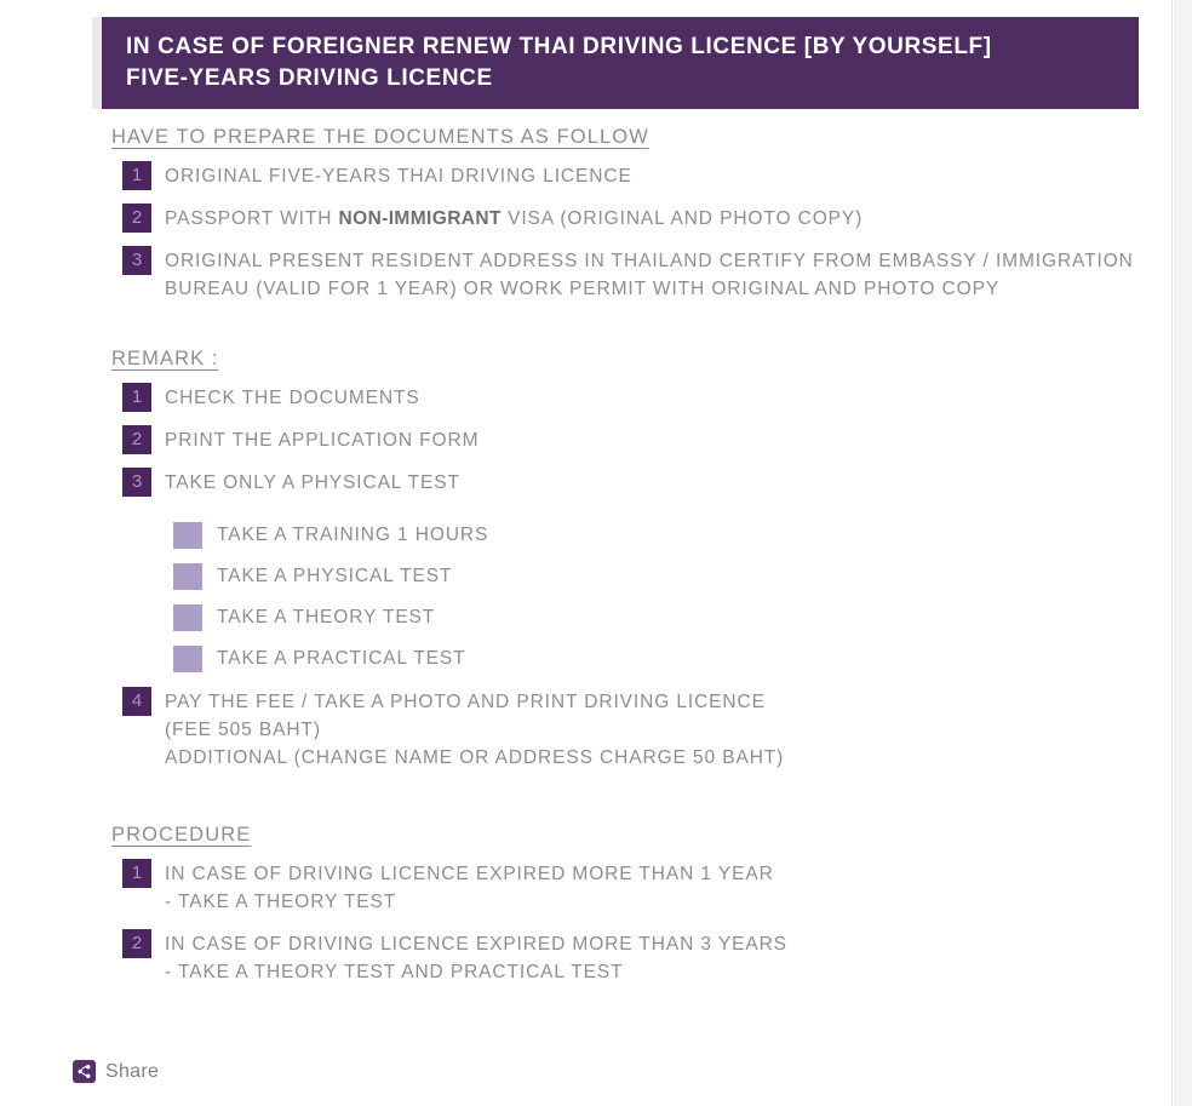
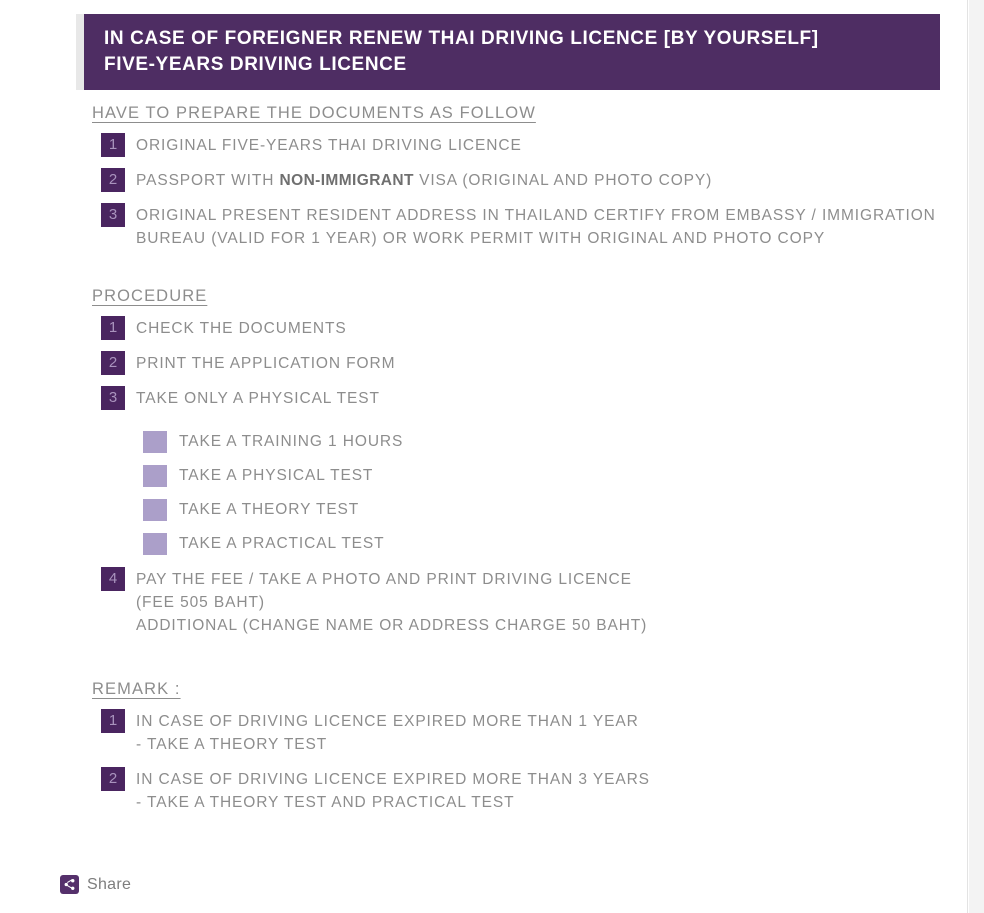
  IN CASE OF FOREIGNER RENEW THAI DRIVING LICENCE [BY YOURSELF]
  FIVE-YEARS DRIVING LICENCE
  HAVE TO PREPARE THE DOCUMENTS AS FOLLOW
  1
  ORIGINAL FIVE-YEARS THAI DRIVING LICENCE
  2
  PASSPORT WITH NON-IMMIGRANT VISA (ORIGINAL AND PHOTO COPY)
  3
  ORIGINAL PRESENT RESIDENT ADDRESS IN THAILAND CERTIFY FROM EMBASSY / IMMIGRATION
  BUREAU (VALID FOR 1 YEAR) OR WORK PERMIT WITH ORIGINAL AND PHOTO COPY
- REMARK :
+ PROCEDURE
  1
  CHECK THE DOCUMENTS
  2
  PRINT THE APPLICATION FORM
  3
  TAKE ONLY A PHYSICAL TEST
  TAKE A TRAINING 1 HOURS
  TAKE A PHYSICAL TEST
  TAKE A THEORY TEST
  TAKE A PRACTICAL TEST
  4
  PAY THE FEE / TAKE A PHOTO AND PRINT DRIVING LICENCE
  (FEE 505 BAHT)
  ADDITIONAL (CHANGE NAME OR ADDRESS CHARGE 50 BAHT)
- PROCEDURE
+ REMARK :
  1
  IN CASE OF DRIVING LICENCE EXPIRED MORE THAN 1 YEAR
  - TAKE A THEORY TEST
  2
  IN CASE OF DRIVING LICENCE EXPIRED MORE THAN 3 YEARS
  - TAKE A THEORY TEST AND PRACTICAL TEST
  Share
